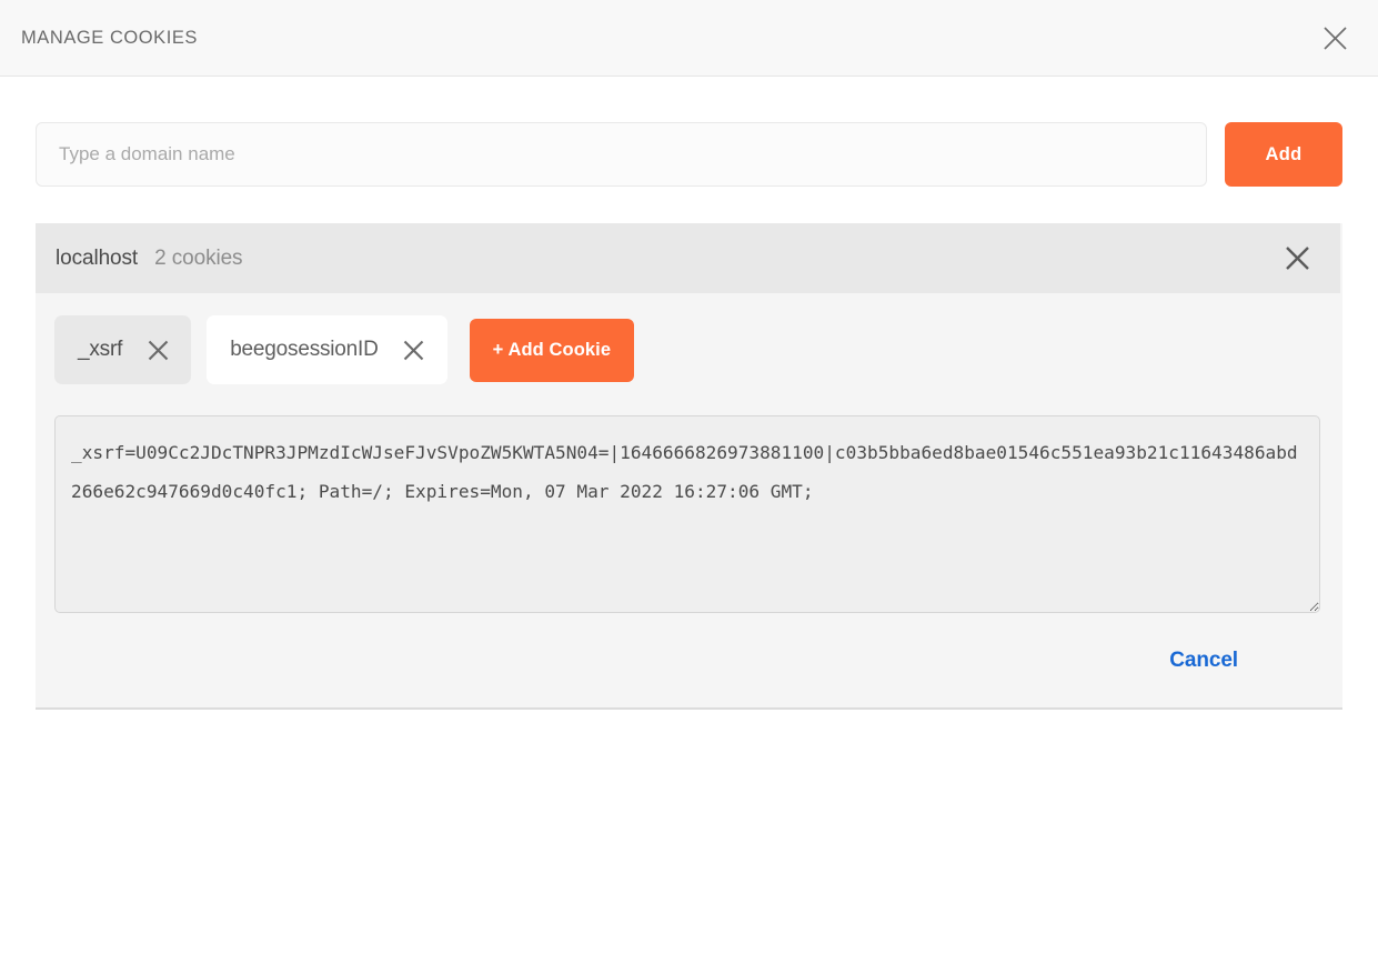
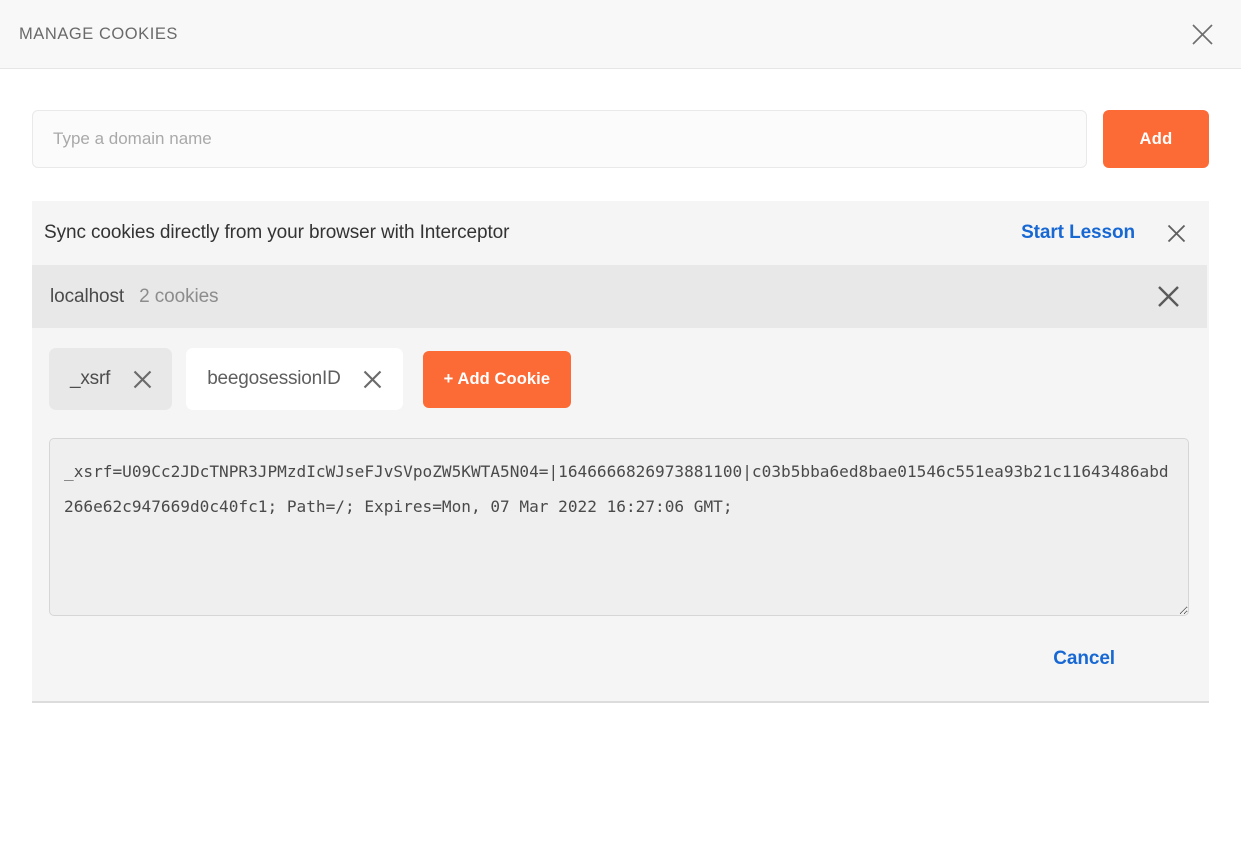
  MANAGE COOKIES
  Type a domain name
  Add
+ Sync cookies directly from your browser with Interceptor
+ Start Lesson
  localhost
  2 cookies
  _xsrf
  beegosessionID
  + Add Cookie
  Cancel
